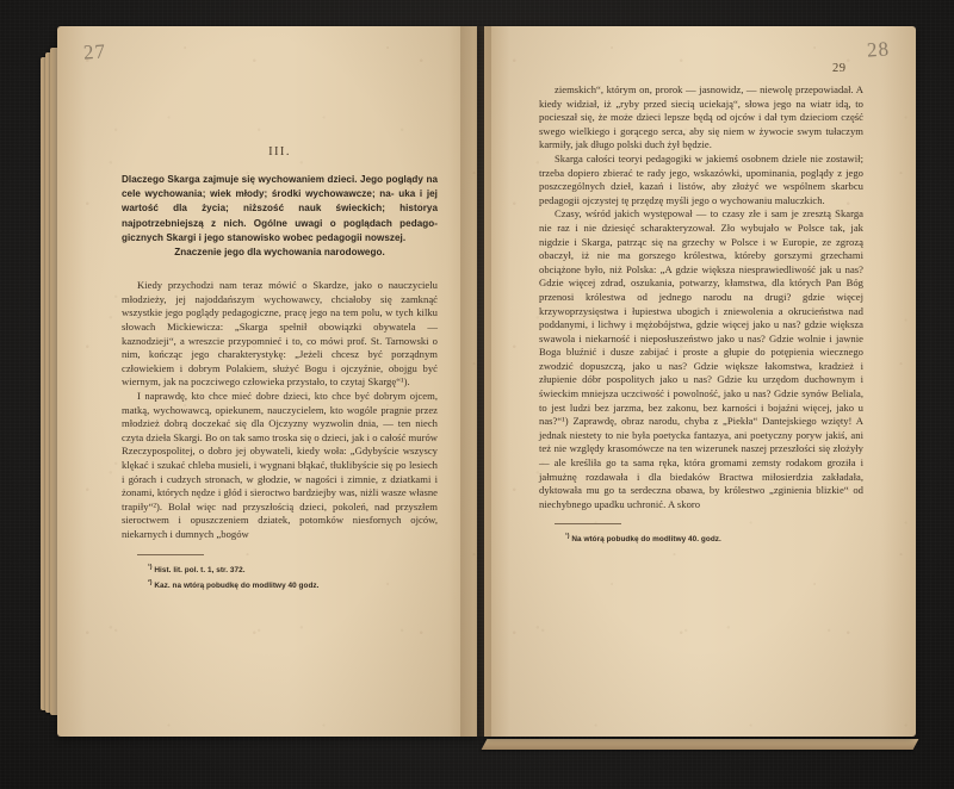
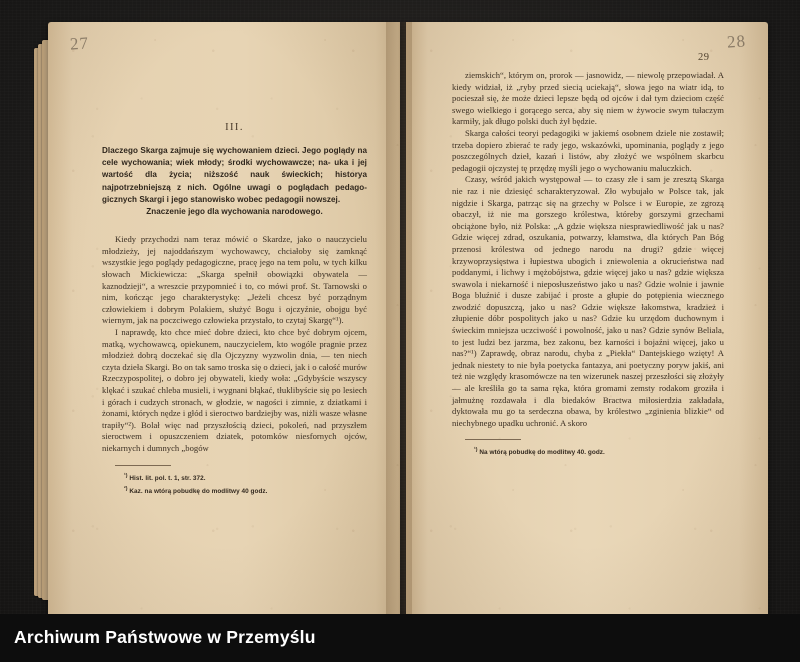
+ Archiwum Państwowe w Przemyślu
